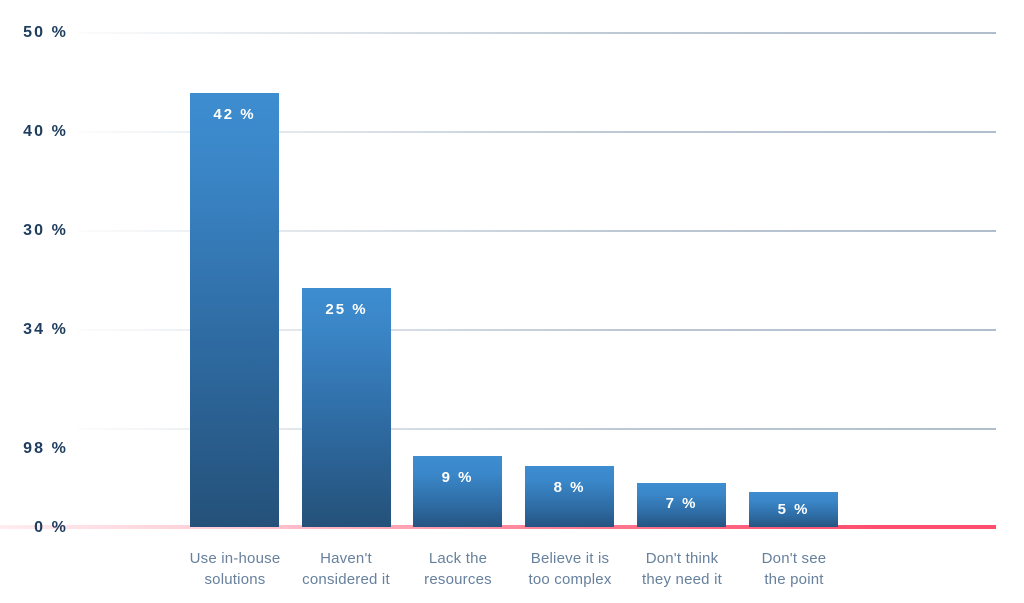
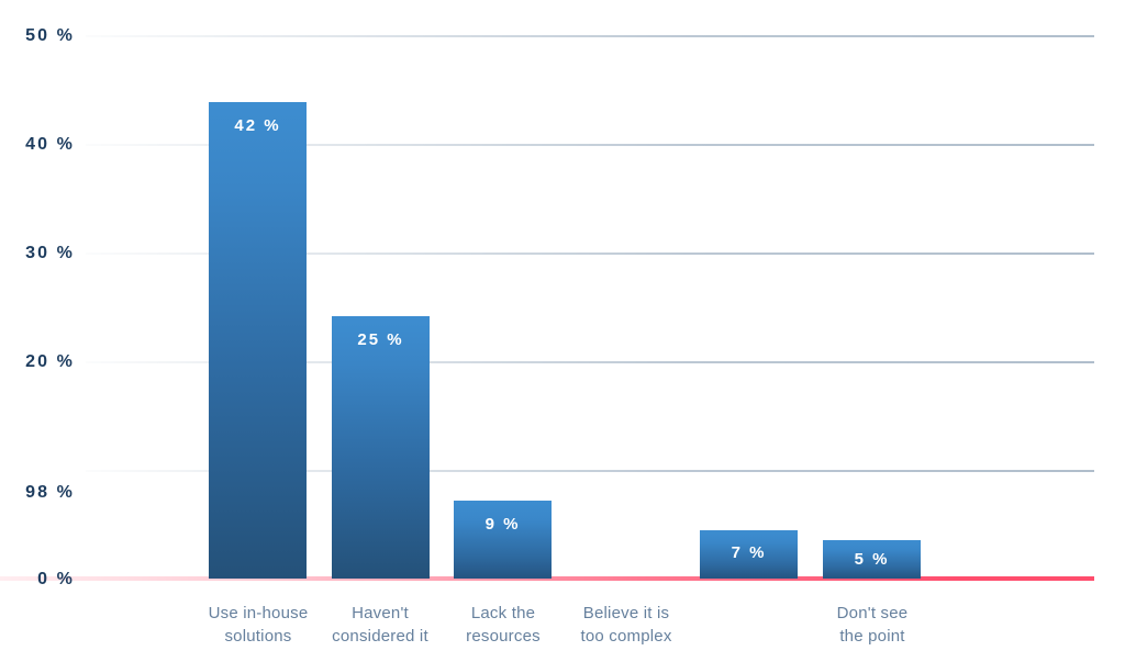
  50 %
  40 %
  30 %
- 34 %
+ 20 %
  98 %
  0 %
  42 %
  25 %
  9 %
- 8 %
  7 %
  5 %
  Use in-house
  solutions
  Haven't
  considered it
  Lack the
  resources
  Believe it is
  too complex
- Don't think
- they need it
  Don't see
  the point
